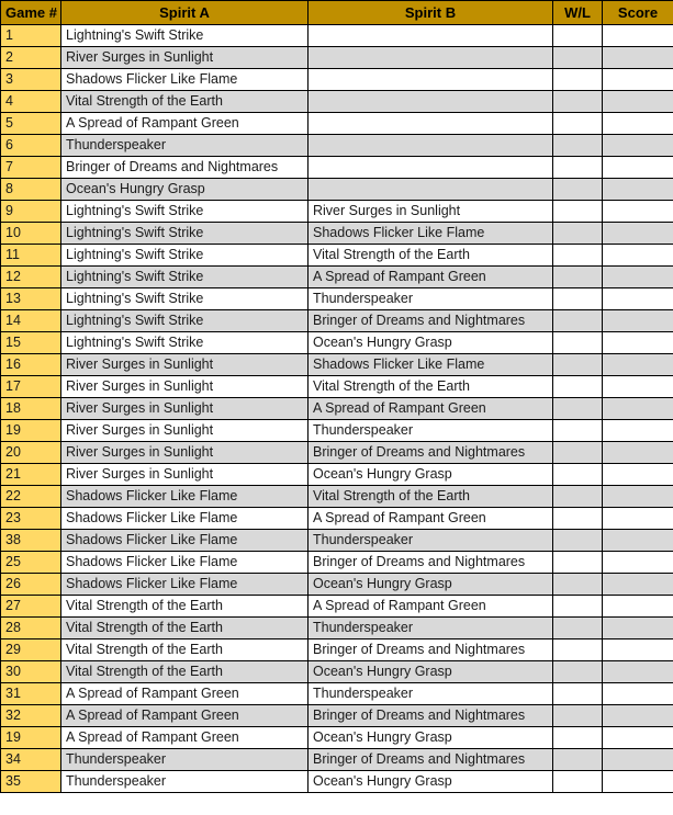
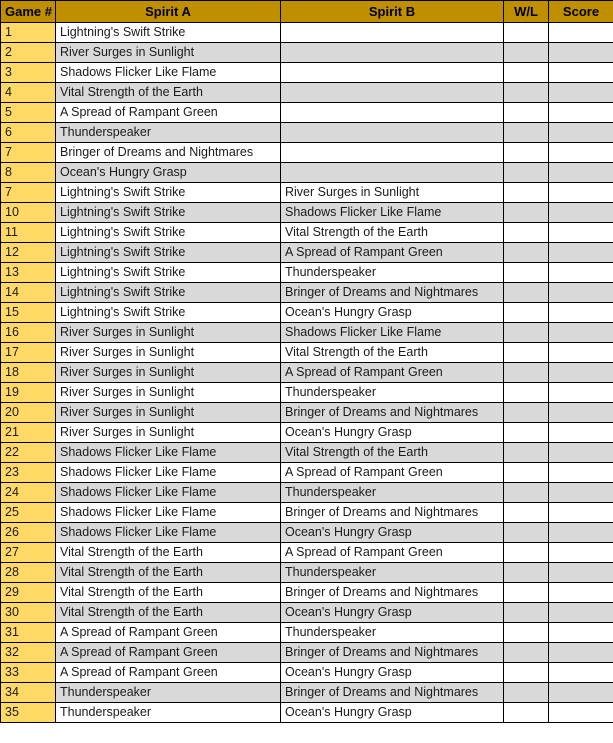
  Game #	Spirit A	Spirit B	W/L	Score
  1	Lightning's Swift Strike
  2	River Surges in Sunlight
  3	Shadows Flicker Like Flame
  4	Vital Strength of the Earth
  5	A Spread of Rampant Green
  6	Thunderspeaker
  7	Bringer of Dreams and Nightmares
  8	Ocean's Hungry Grasp
- 9	Lightning's Swift Strike	River Surges in Sunlight
+ 7	Lightning's Swift Strike	River Surges in Sunlight
  10	Lightning's Swift Strike	Shadows Flicker Like Flame
  11	Lightning's Swift Strike	Vital Strength of the Earth
  12	Lightning's Swift Strike	A Spread of Rampant Green
  13	Lightning's Swift Strike	Thunderspeaker
  14	Lightning's Swift Strike	Bringer of Dreams and Nightmares
  15	Lightning's Swift Strike	Ocean's Hungry Grasp
  16	River Surges in Sunlight	Shadows Flicker Like Flame
  17	River Surges in Sunlight	Vital Strength of the Earth
  18	River Surges in Sunlight	A Spread of Rampant Green
  19	River Surges in Sunlight	Thunderspeaker
  20	River Surges in Sunlight	Bringer of Dreams and Nightmares
  21	River Surges in Sunlight	Ocean's Hungry Grasp
  22	Shadows Flicker Like Flame	Vital Strength of the Earth
  23	Shadows Flicker Like Flame	A Spread of Rampant Green
- 38	Shadows Flicker Like Flame	Thunderspeaker
+ 24	Shadows Flicker Like Flame	Thunderspeaker
  25	Shadows Flicker Like Flame	Bringer of Dreams and Nightmares
  26	Shadows Flicker Like Flame	Ocean's Hungry Grasp
  27	Vital Strength of the Earth	A Spread of Rampant Green
  28	Vital Strength of the Earth	Thunderspeaker
  29	Vital Strength of the Earth	Bringer of Dreams and Nightmares
  30	Vital Strength of the Earth	Ocean's Hungry Grasp
  31	A Spread of Rampant Green	Thunderspeaker
  32	A Spread of Rampant Green	Bringer of Dreams and Nightmares
- 19	A Spread of Rampant Green	Ocean's Hungry Grasp
+ 33	A Spread of Rampant Green	Ocean's Hungry Grasp
  34	Thunderspeaker	Bringer of Dreams and Nightmares
  35	Thunderspeaker	Ocean's Hungry Grasp
